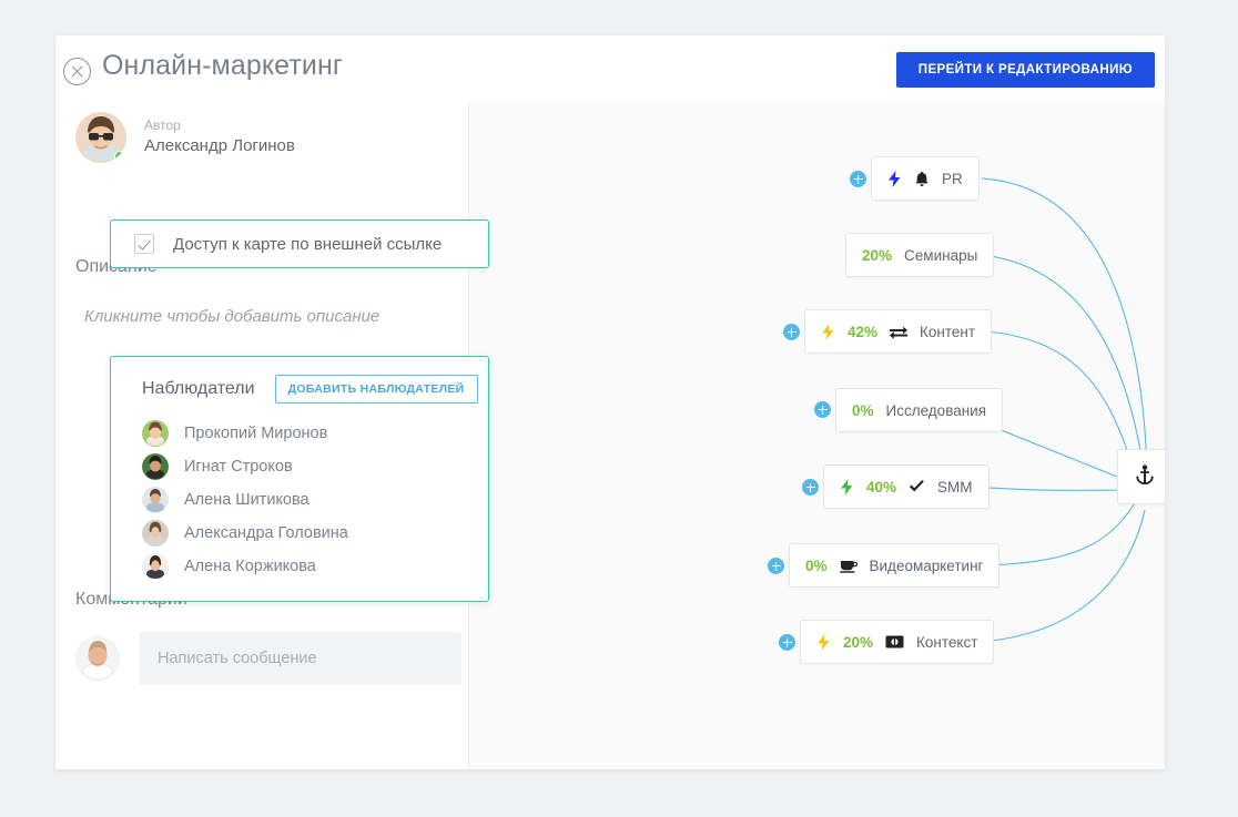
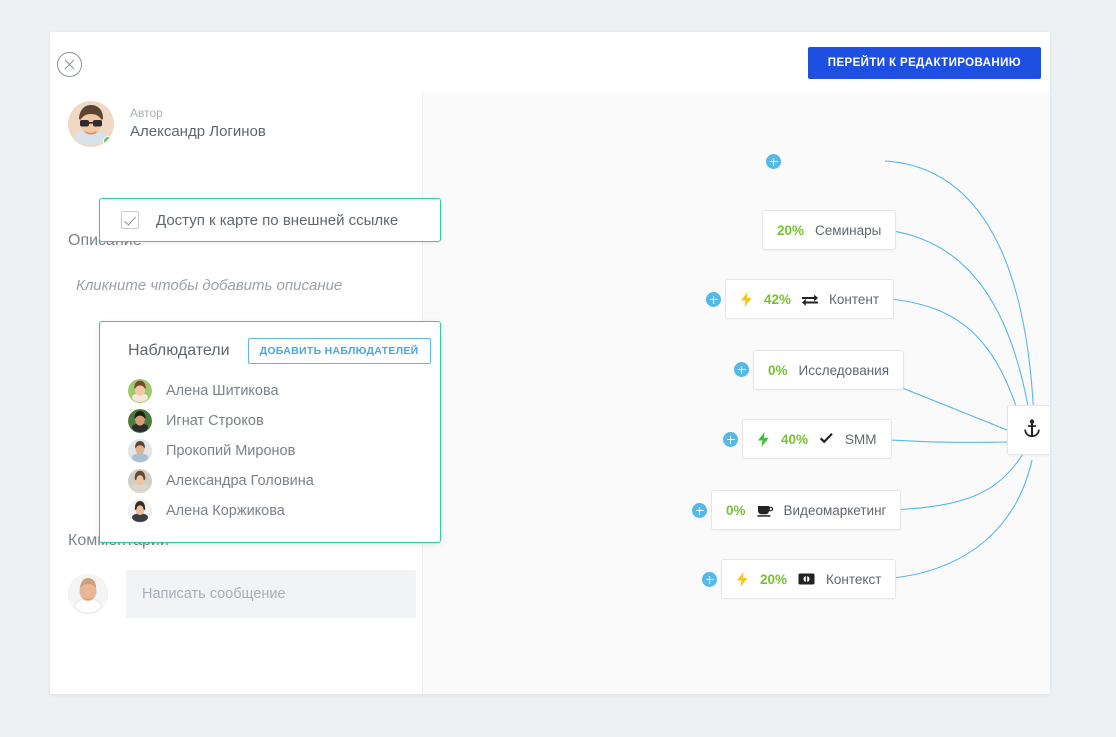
- Онлайн-маркетинг
  ПЕРЕЙТИ К РЕДАКТИРОВАНИЮ
  Автор
  Александр Логинов
  Кликните чтобы добавить описание
  Написать сообщение
- PR
  20%
  Семинары
  42%
  Контент
  0%
  Исследования
  40%
  SMM
  0%
  Видеомаркетинг
  20%
  Контекст
  Доступ к карте по внешней ссылке
  Наблюдатели
  ДОБАВИТЬ НАБЛЮДАТЕЛЕЙ
- Прокопий Миронов
+ Алена Шитикова
  Игнат Строков
- Алена Шитикова
+ Прокопий Миронов
  Александра Головина
  Алена Коржикова
